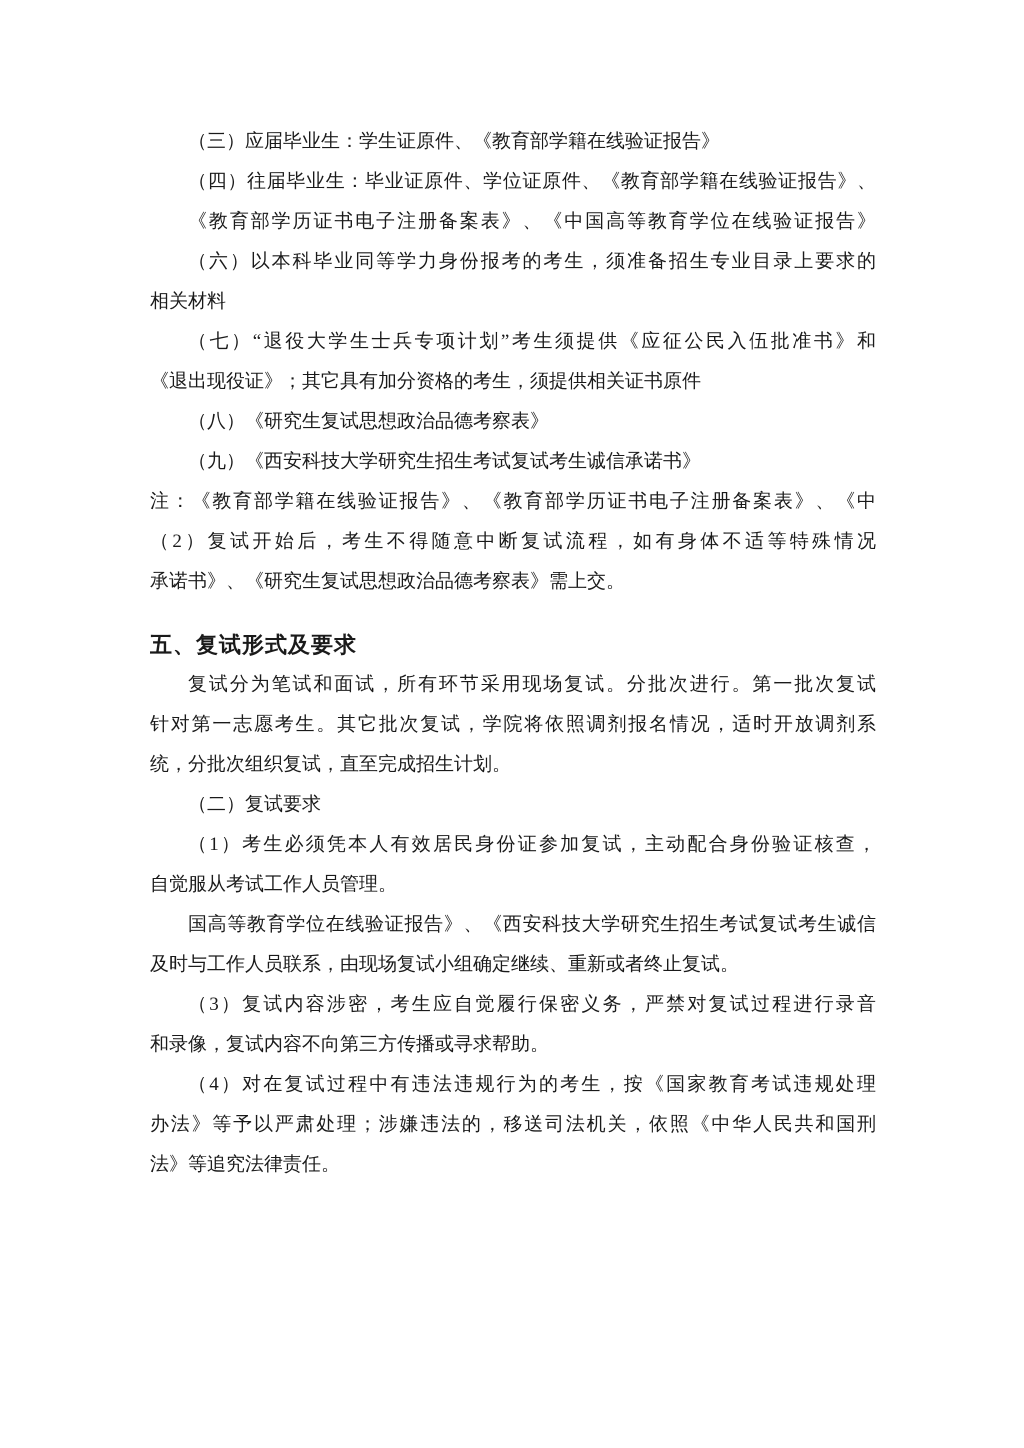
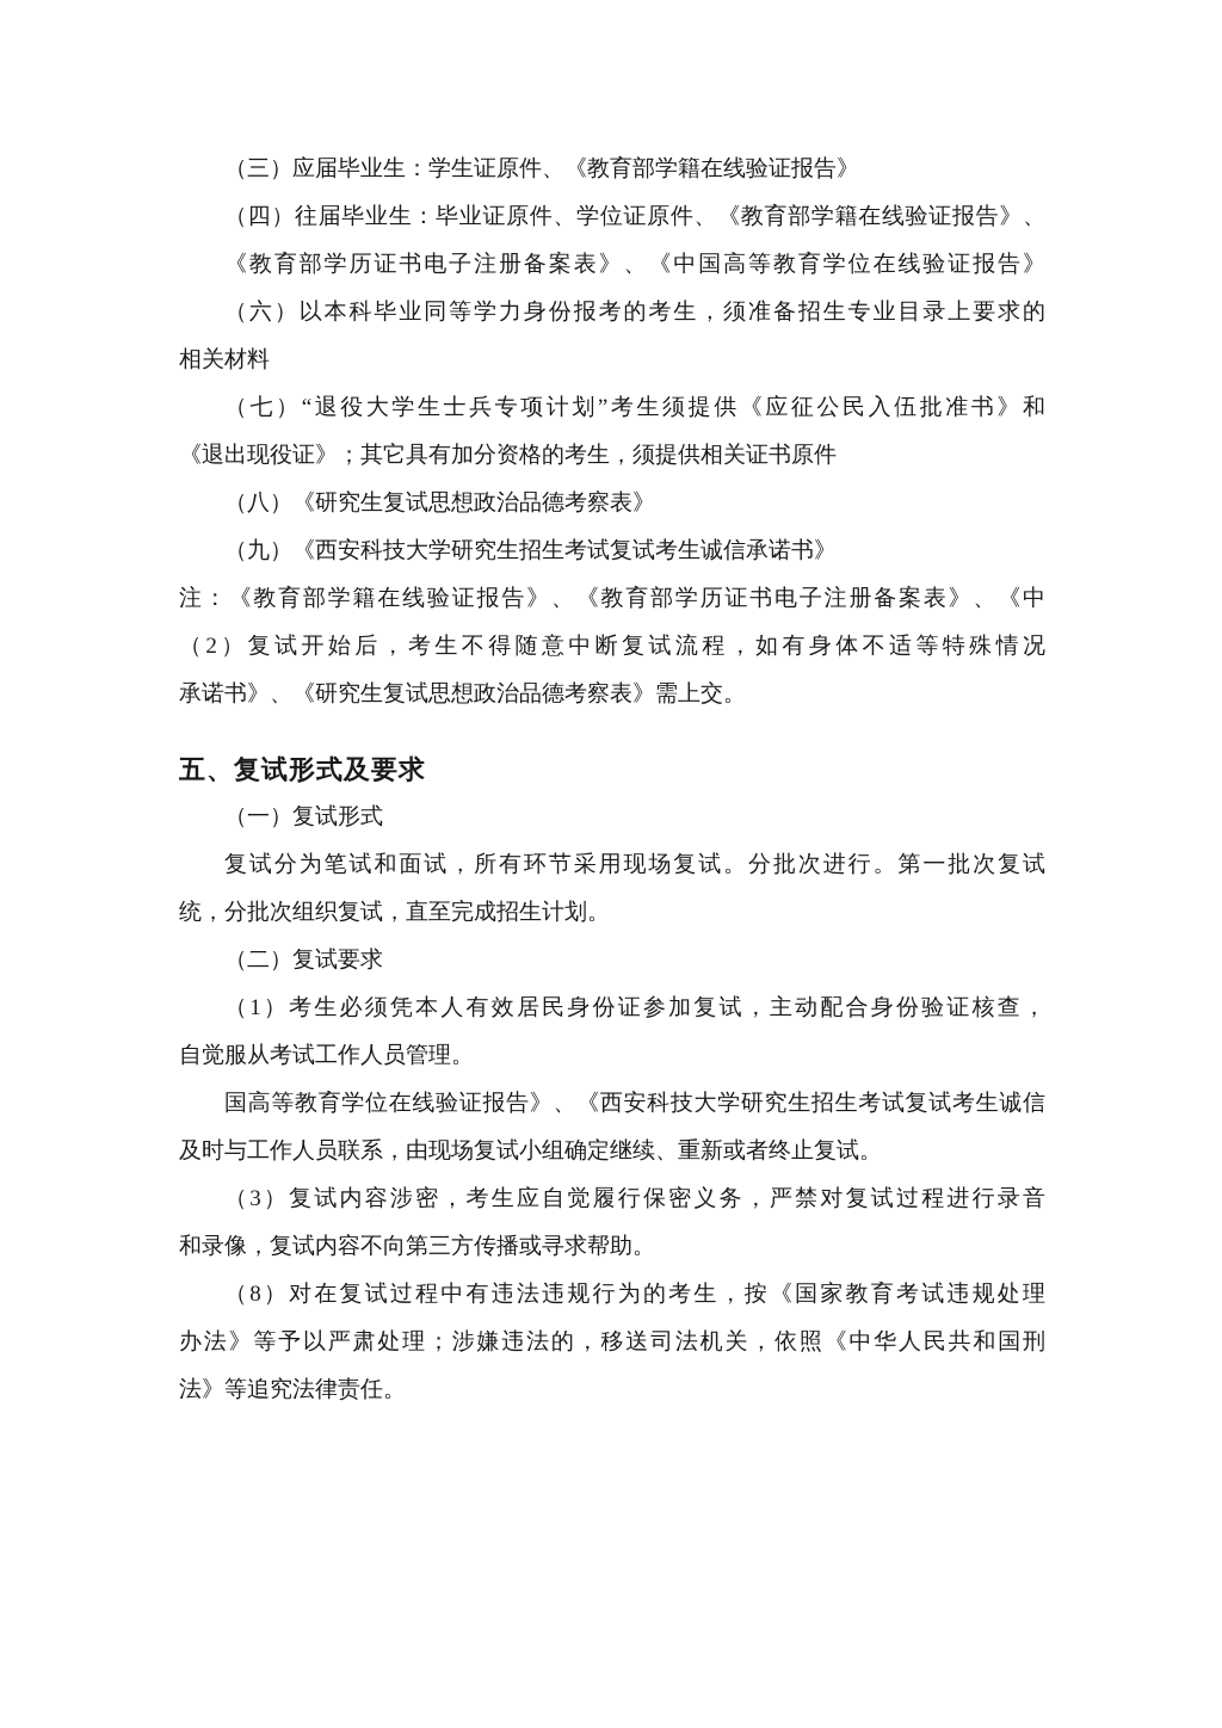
  （三）应届毕业生：学生证原件、《教育部学籍在线验证报告》
  （四）往届毕业生：毕业证原件、学位证原件、《教育部学籍在线验证报告》、
  《教育部学历证书电子注册备案表》、《中国高等教育学位在线验证报告》
  （六）以本科毕业同等学力身份报考的考生，须准备招生专业目录上要求的
  相关材料
  （七）“退役大学生士兵专项计划”考生须提供《应征公民入伍批准书》和
  《退出现役证》；其它具有加分资格的考生，须提供相关证书原件
  （八）《研究生复试思想政治品德考察表》
  （九）《西安科技大学研究生招生考试复试考生诚信承诺书》
  注：《教育部学籍在线验证报告》、《教育部学历证书电子注册备案表》、《中
  （2）复试开始后，考生不得随意中断复试流程，如有身体不适等特殊情况
  承诺书》、《研究生复试思想政治品德考察表》需上交。
  五、复试形式及要求
+ （一）复试形式
  复试分为笔试和面试，所有环节采用现场复试。分批次进行。第一批次复试
- 针对第一志愿考生。其它批次复试，学院将依照调剂报名情况，适时开放调剂系
  统，分批次组织复试，直至完成招生计划。
  （二）复试要求
  （1）考生必须凭本人有效居民身份证参加复试，主动配合身份验证核查，
  自觉服从考试工作人员管理。
  国高等教育学位在线验证报告》、《西安科技大学研究生招生考试复试考生诚信
  及时与工作人员联系，由现场复试小组确定继续、重新或者终止复试。
  （3）复试内容涉密，考生应自觉履行保密义务，严禁对复试过程进行录音
  和录像，复试内容不向第三方传播或寻求帮助。
- （4）对在复试过程中有违法违规行为的考生，按《国家教育考试违规处理
+ （8）对在复试过程中有违法违规行为的考生，按《国家教育考试违规处理
  办法》等予以严肃处理；涉嫌违法的，移送司法机关，依照《中华人民共和国刑
  法》等追究法律责任。
